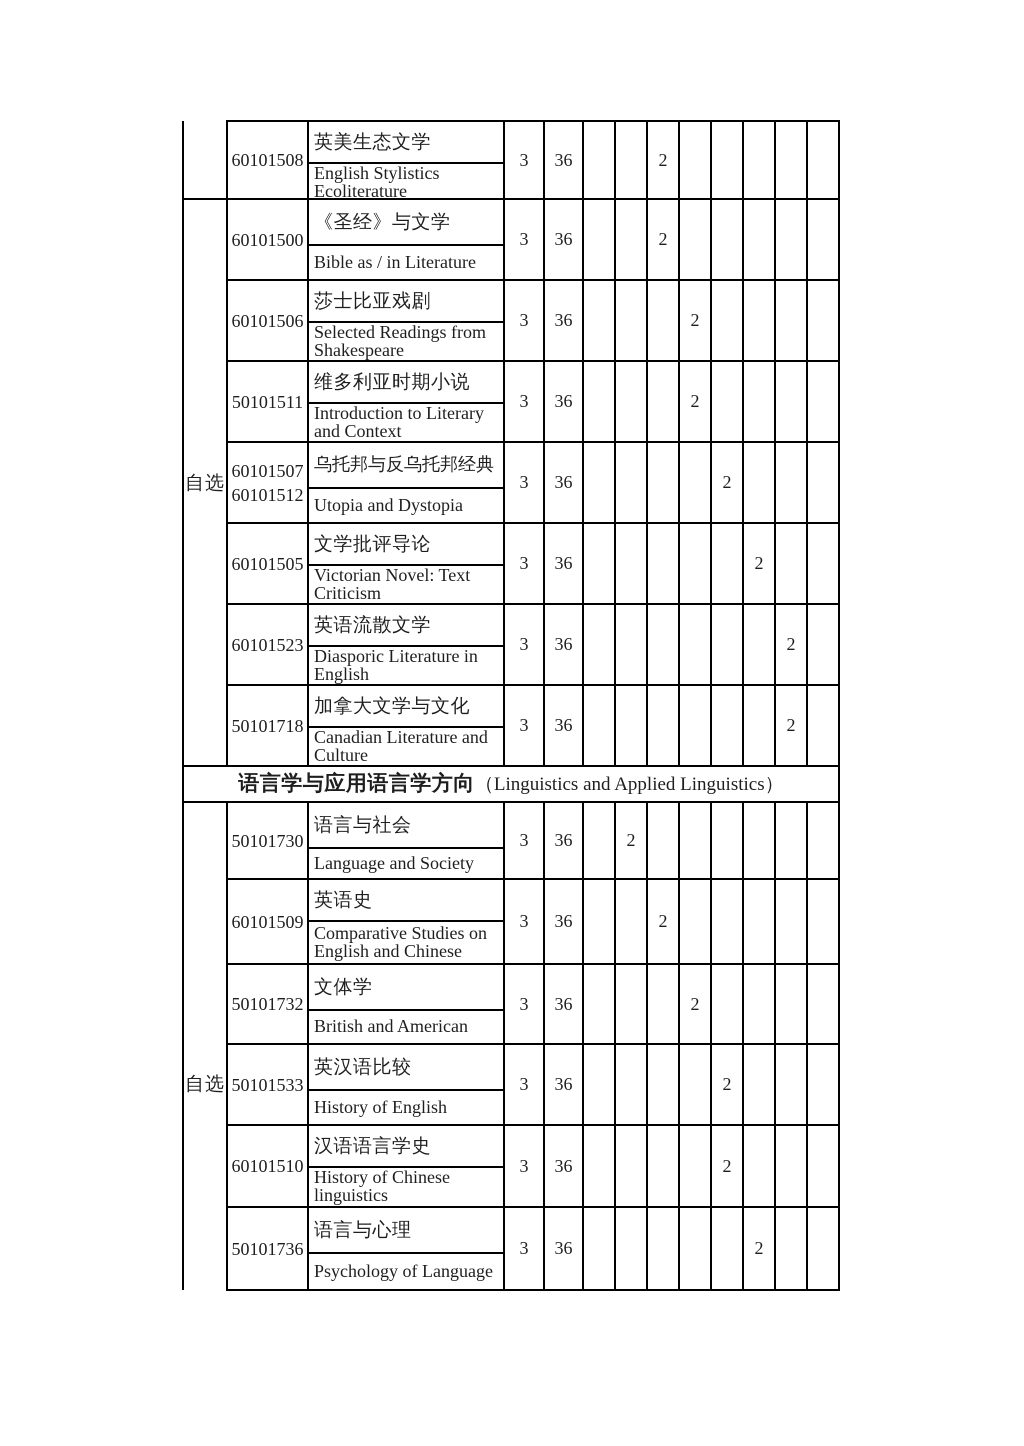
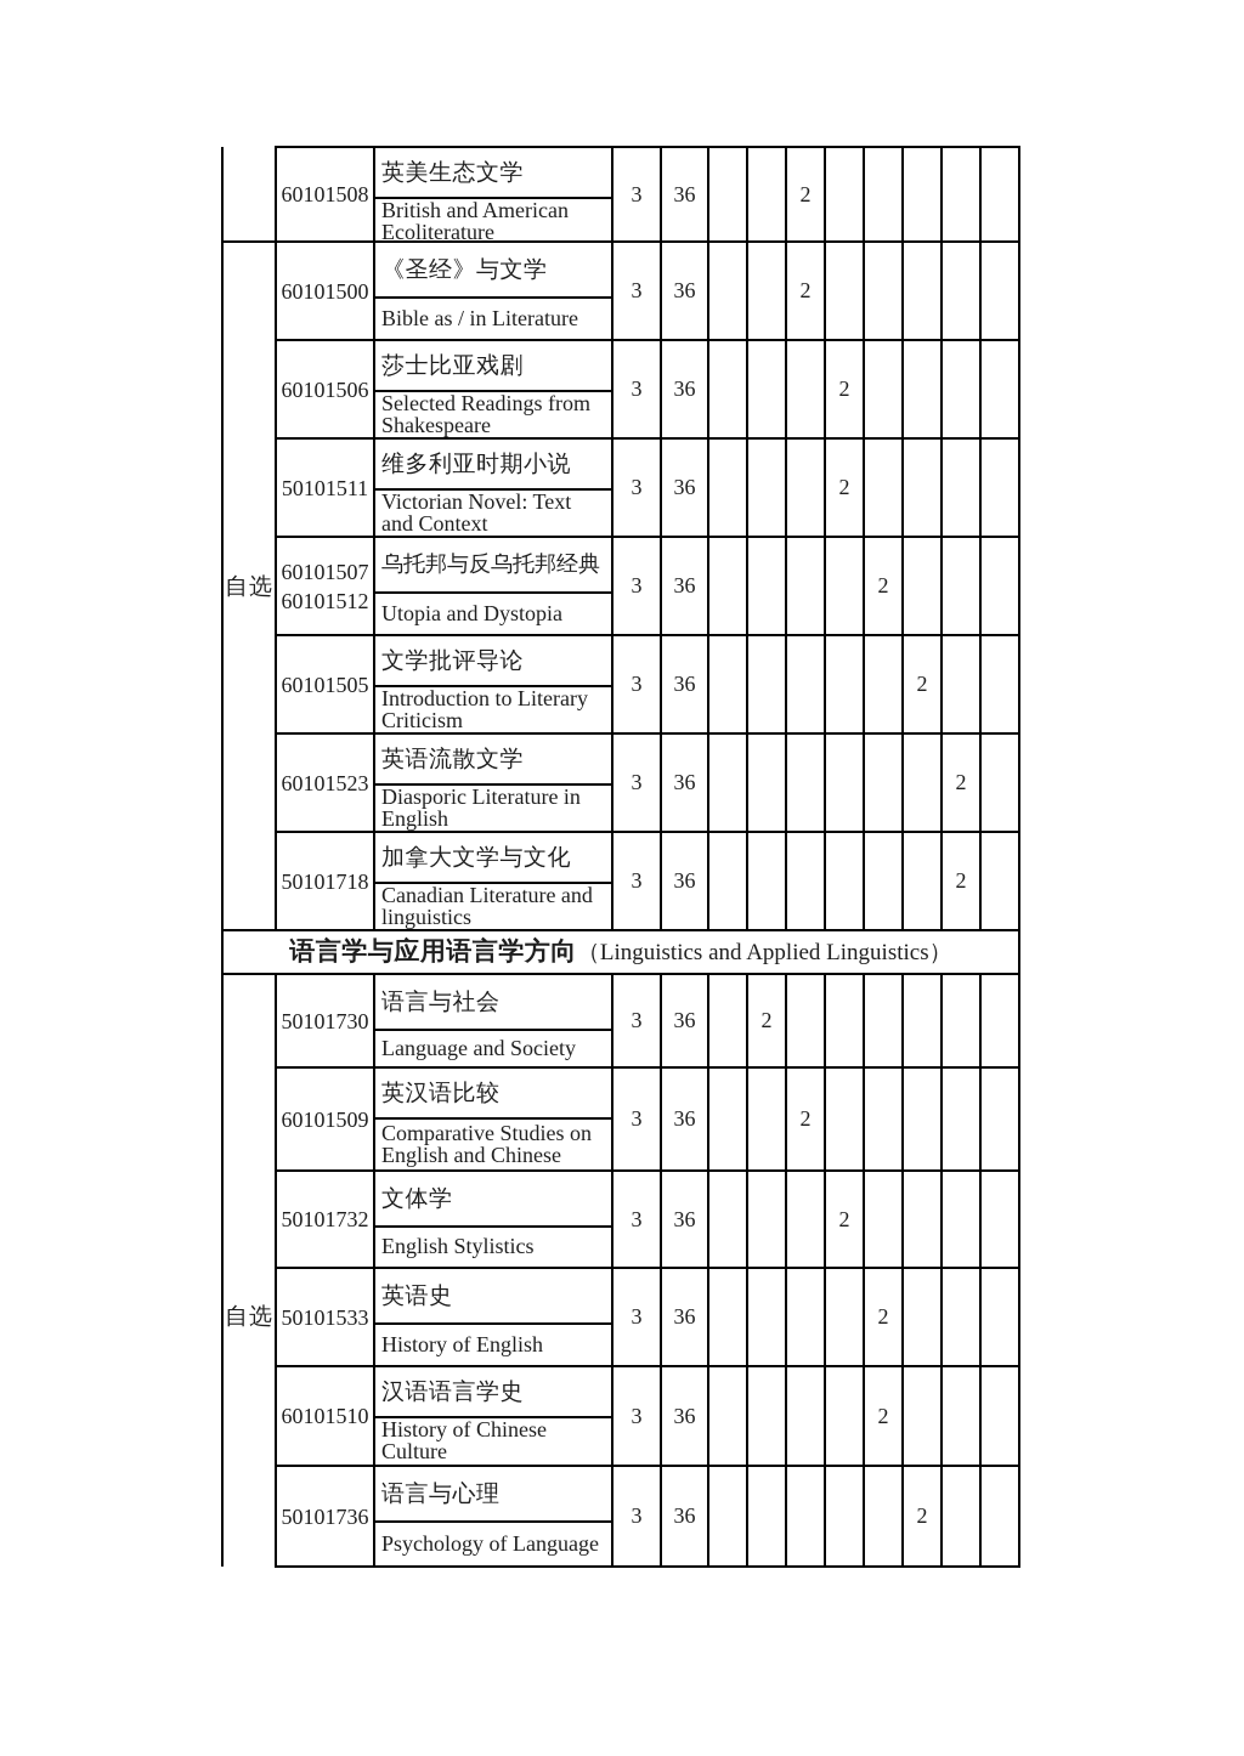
- 	60101508	英美生态文学 English StylisticsEcoliterature	3	36			2
+ 	60101508	英美生态文学 British and AmericanEcoliterature	3	36			2
  自选	60101500	《圣经》与文学 Bible as / in Literature	3	36			2
  60101506	莎士比亚戏剧 Selected Readings fromShakespeare	3	36				2
- 50101511	维多利亚时期小说 Introduction to Literaryand Context	3	36				2
+ 50101511	维多利亚时期小说 Victorian Novel: Textand Context	3	36				2
  6010150760101512	乌托邦与反乌托邦经典 Utopia and Dystopia	3	36					2
- 60101505	文学批评导论 Victorian Novel: TextCriticism	3	36						2
+ 60101505	文学批评导论 Introduction to LiteraryCriticism	3	36						2
  60101523	英语流散文学 Diasporic Literature inEnglish	3	36							2
- 50101718	加拿大文学与文化 Canadian Literature andCulture	3	36							2
+ 50101718	加拿大文学与文化 Canadian Literature andlinguistics	3	36							2
  语言学与应用语言学方向（Linguistics and Applied Linguistics）
  自选	50101730	语言与社会 Language and Society	3	36		2
- 60101509	英语史 Comparative Studies onEnglish and Chinese	3	36			2
+ 60101509	英汉语比较 Comparative Studies onEnglish and Chinese	3	36			2
- 50101732	文体学 British and American	3	36				2
+ 50101732	文体学 English Stylistics	3	36				2
- 50101533	英汉语比较 History of English	3	36					2
+ 50101533	英语史 History of English	3	36					2
- 60101510	汉语语言学史 History of Chineselinguistics	3	36					2
+ 60101510	汉语语言学史 History of ChineseCulture	3	36					2
  50101736	语言与心理 Psychology of Language	3	36						2
